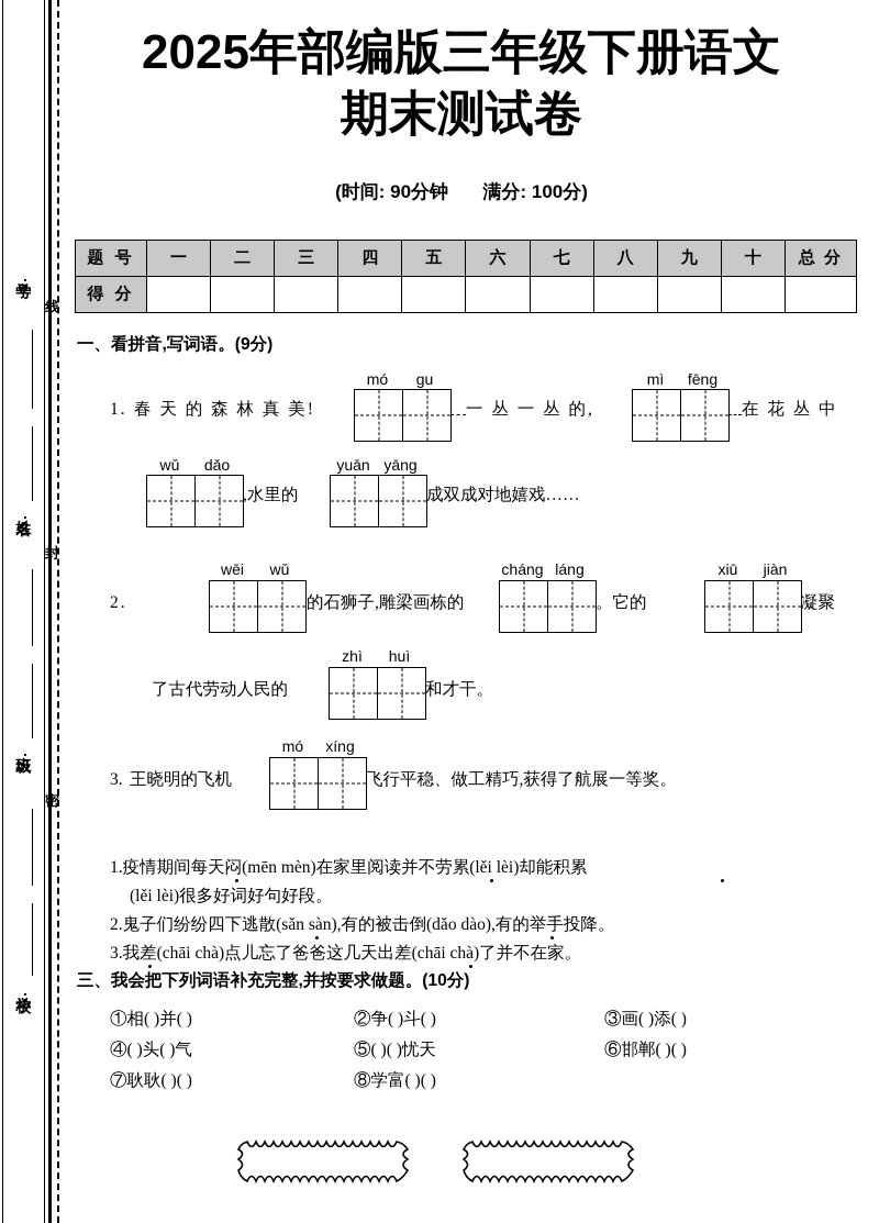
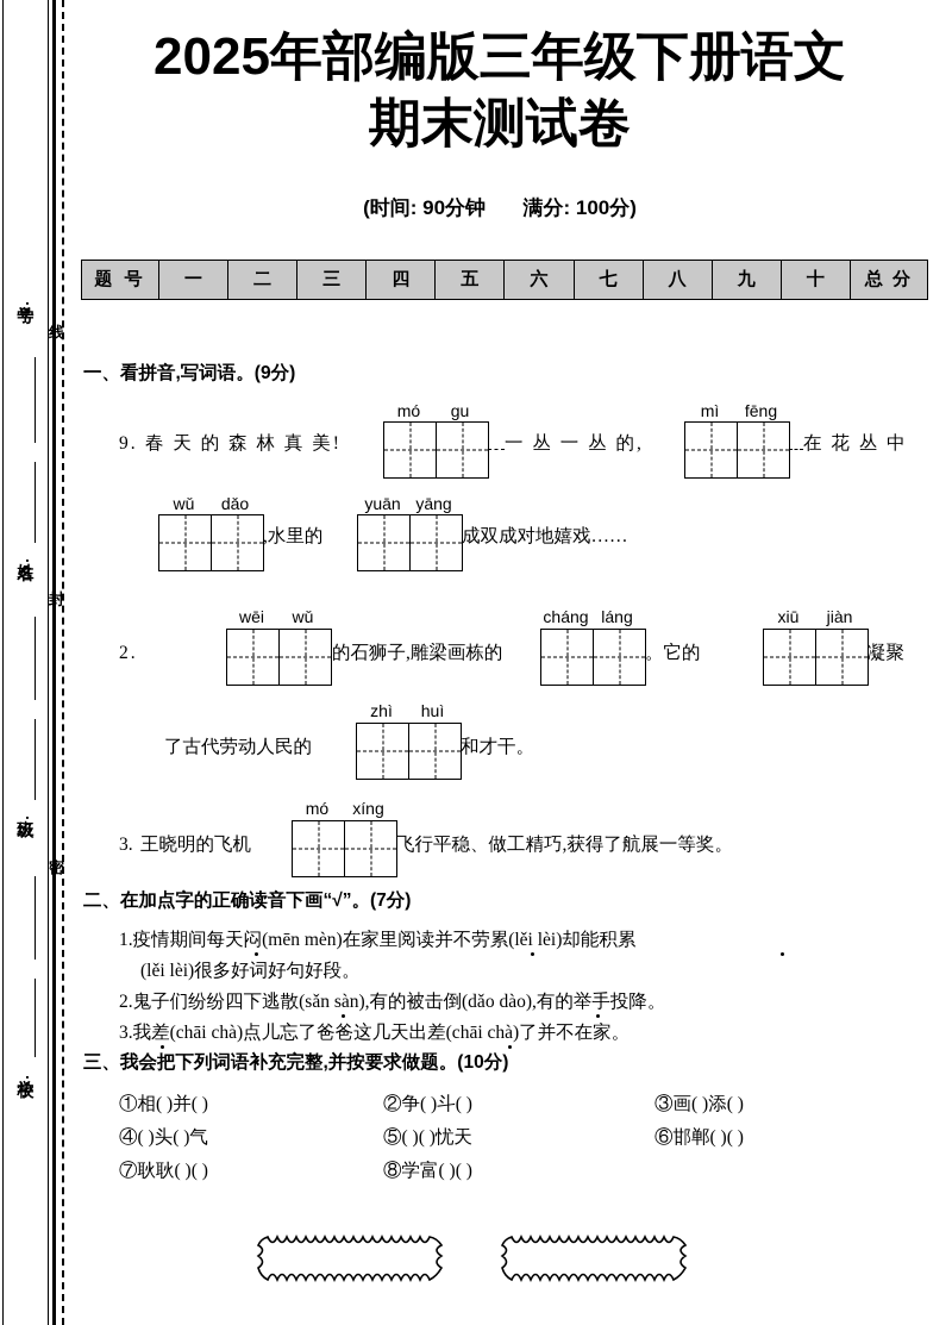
  2025年部编版三年级下册语文
  期末测试卷
  (时间: 90分钟 满分: 100分)
  题 号	一	二	三	四	五	六	七	八	九	十	总 分
- 得 分
  一、看拼音,写词语。(9分)
- 1.
+ 9.
  春 天 的 森 林 真 美!
  mó
  gu
  一 丛 一 丛 的,
  mì
  fēng
  在 花 丛 中
  wǔ
  dǎo
  ,水里的
  yuān
  yāng
  成双成对地嬉戏……
  2.
  wēi
  wǔ
  的石狮子,雕梁画栋的
  cháng
  láng
  。它的
  xiū
  jiàn
  凝聚
  了古代劳动人民的
  zhì
  huì
  和才干。
  3.
  王晓明的飞机
  mó
  xíng
  飞行平稳、做工精巧,获得了航展一等奖。
+ 二、在加点字的正确读音下画“√”。(7分)
  1.疫情期间每天闷(mēn mèn)在家里阅读并不劳累(lěi lèi)却能积累
  (lěi lèi)很多好词好句好段。
  2.鬼子们纷纷四下逃散(sǎn sàn),有的被击倒(dǎo dào),有的举手投降。
  3.我差(chāi chà)点儿忘了爸爸这几天出差(chāi chà)了并不在家。
  三、我会把下列词语补充完整,并按要求做题。(10分)
  ①相( )并( )
  ②争( )斗( )
  ③画( )添( )
  ④( )头( )气
  ⑤( )( )忧天
  ⑥邯郸( )( )
  ⑦耿耿( )( )
  ⑧学富( )( )
